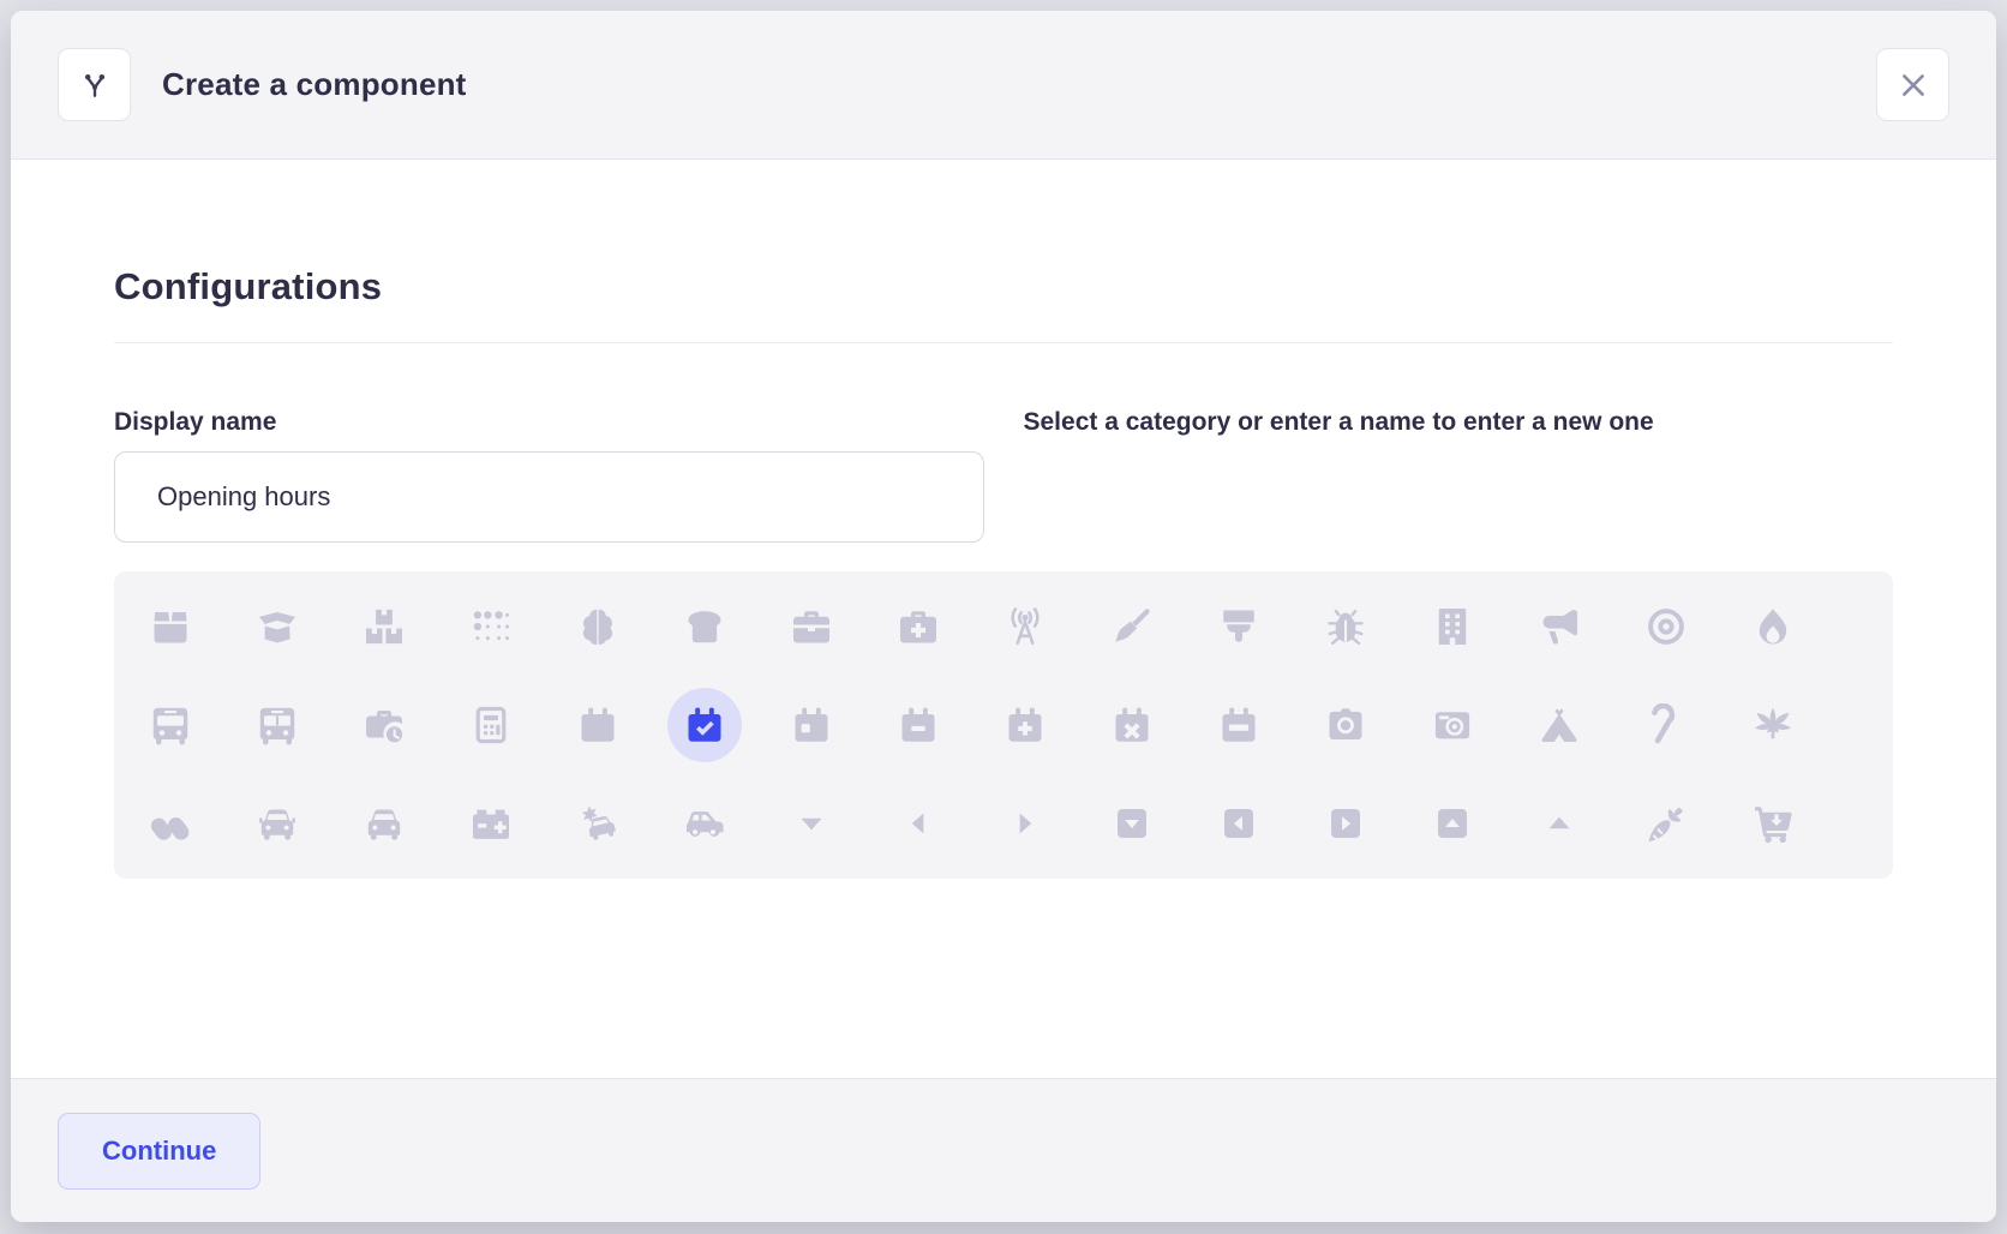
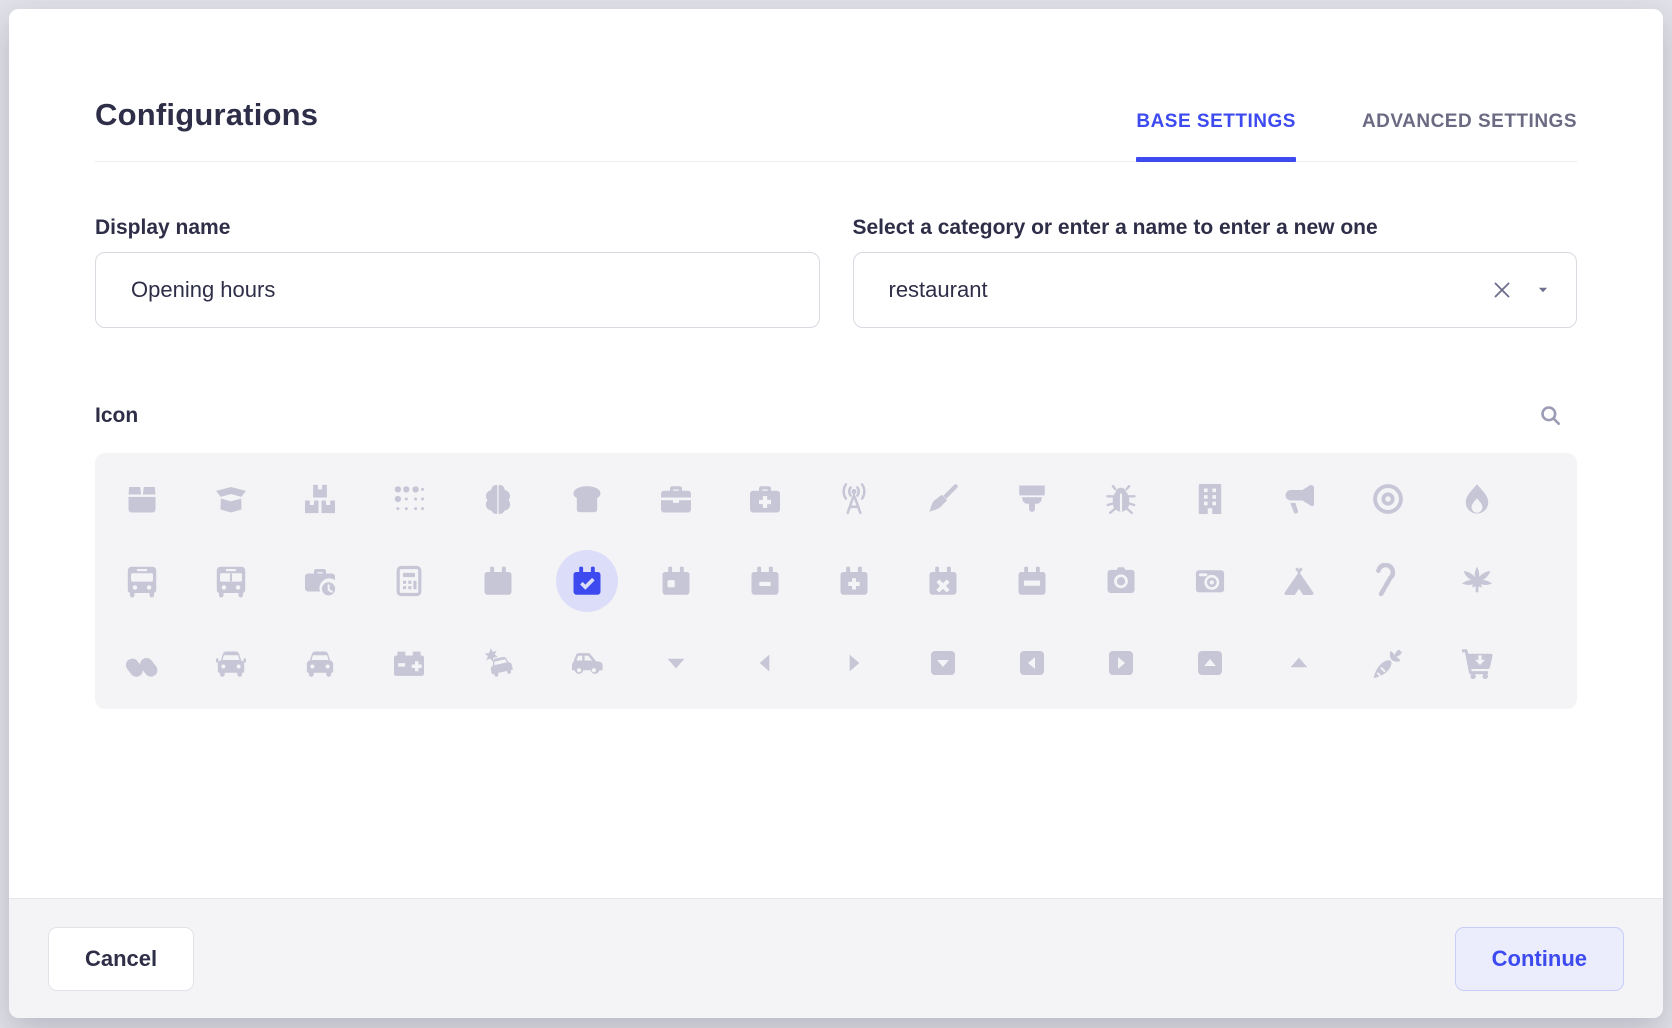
- Create a component
  Configurations
+ BASE SETTINGS
+ ADVANCED SETTINGS
  Display name
  Opening hours
  Select a category or enter a name to enter a new one
+ restaurant
+ Icon
+ Cancel
  Continue
